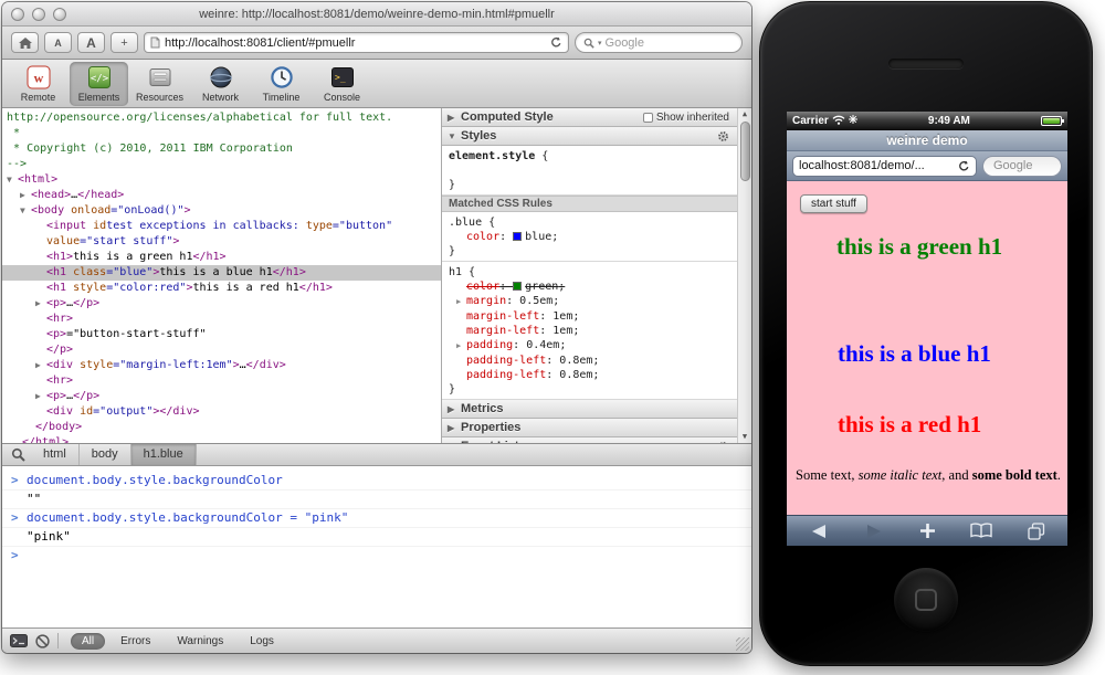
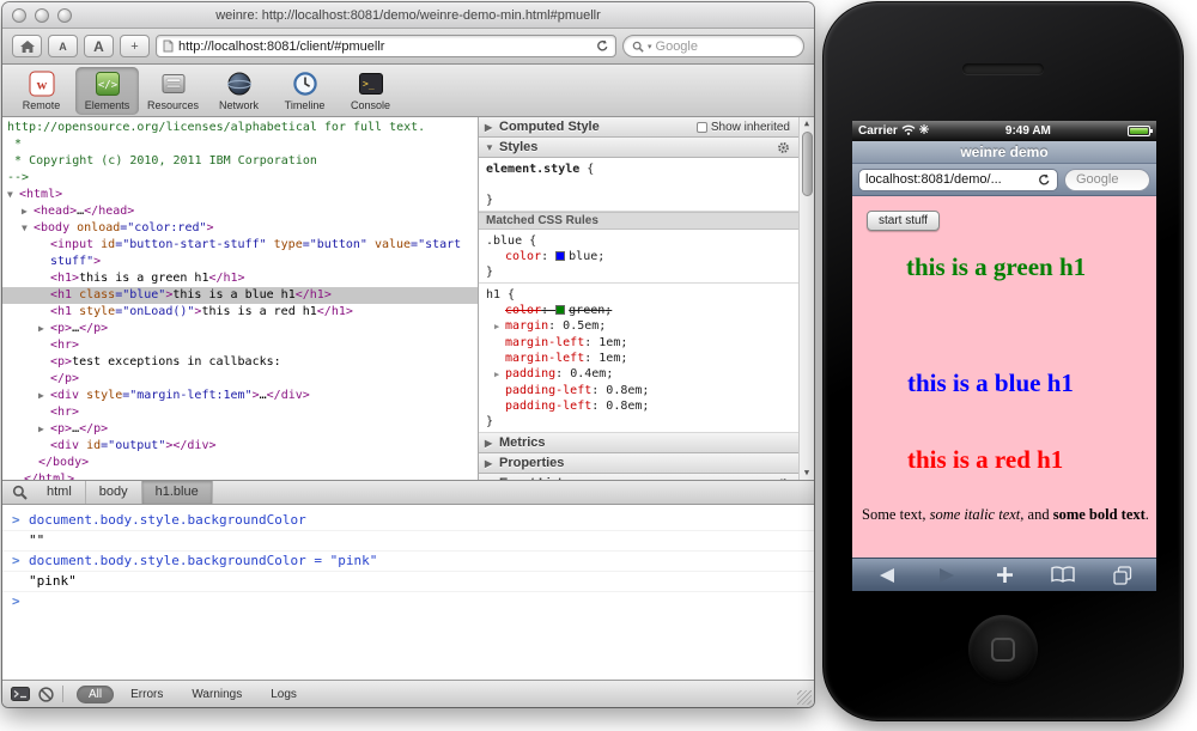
  weinre: http://localhost:8081/demo/weinre-demo-min.html#pmuellr
  A
  A
  +
  http://localhost:8081/client/#pmuellr
  Google
  w
  Remote
  </>
  Elements
  Resources
  Network
  Timeline
  >_
  Console
  http://opensource.org/licenses/alphabetical for full text.
  *
  * Copyright (c) 2010, 2011 IBM Corporation
  -->
  ▼ <html>
  ▶ <head>…</head>
- ▼ <body onload="onLoad()">
+ ▼ <body onload="color:red">
- <input idtest exceptions in callbacks: type="button" value="start stuff">
+ <input id="button-start-stuff" type="button" value="start stuff">
  <h1>this is a green h1</h1>
  <h1 class="blue">this is a blue h1</h1>
- <h1 style="color:red">this is a red h1</h1>
+ <h1 style="onLoad()">this is a red h1</h1>
  ▶ <p>…</p>
  <hr>
- <p>="button-start-stuff"
+ <p>test exceptions in callbacks:
  </p>
  ▶ <div style="margin-left:1em">…</div>
  <hr>
  ▶ <p>…</p>
  <div id="output"></div>
  </body>
  </html>
  ▶
  Computed Style
  Show inherited
  ▼
  Styles
  element.style {
  }
  Matched CSS Rules
  .blue {
  color: blue;
  }
  h1 {
  color: green;
  ▶ margin: 0.5em;
  margin-left: 1em;
  margin-left: 1em;
  ▶ padding: 0.4em;
  padding-left: 0.8em;
  padding-left: 0.8em;
  }
  ▶
  Metrics
  ▶
  Properties
  ▲
  ▼
  html
  body
  h1.blue
  >
  document.body.style.backgroundColor
  ""
  >
  document.body.style.backgroundColor = "pink"
  "pink"
  >
  All
  Errors
  Warnings
  Logs
  Carrier
  9:49 AM
  weinre demo
  localhost:8081/demo/...
  Google
  start stuff
  this is a green h1
  this is a blue h1
  this is a red h1
  Some text, some italic text, and some bold text.
